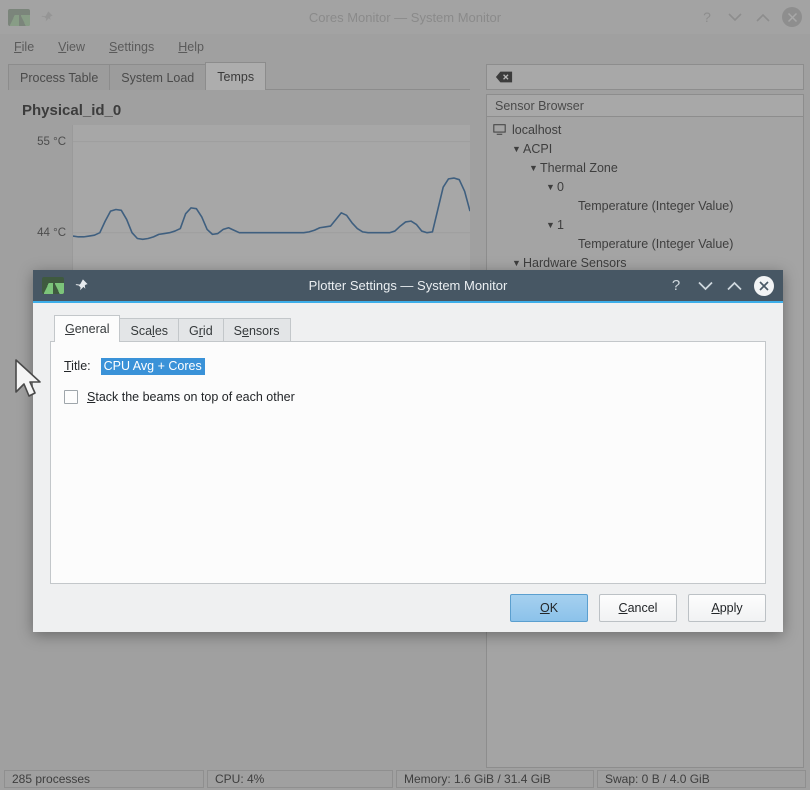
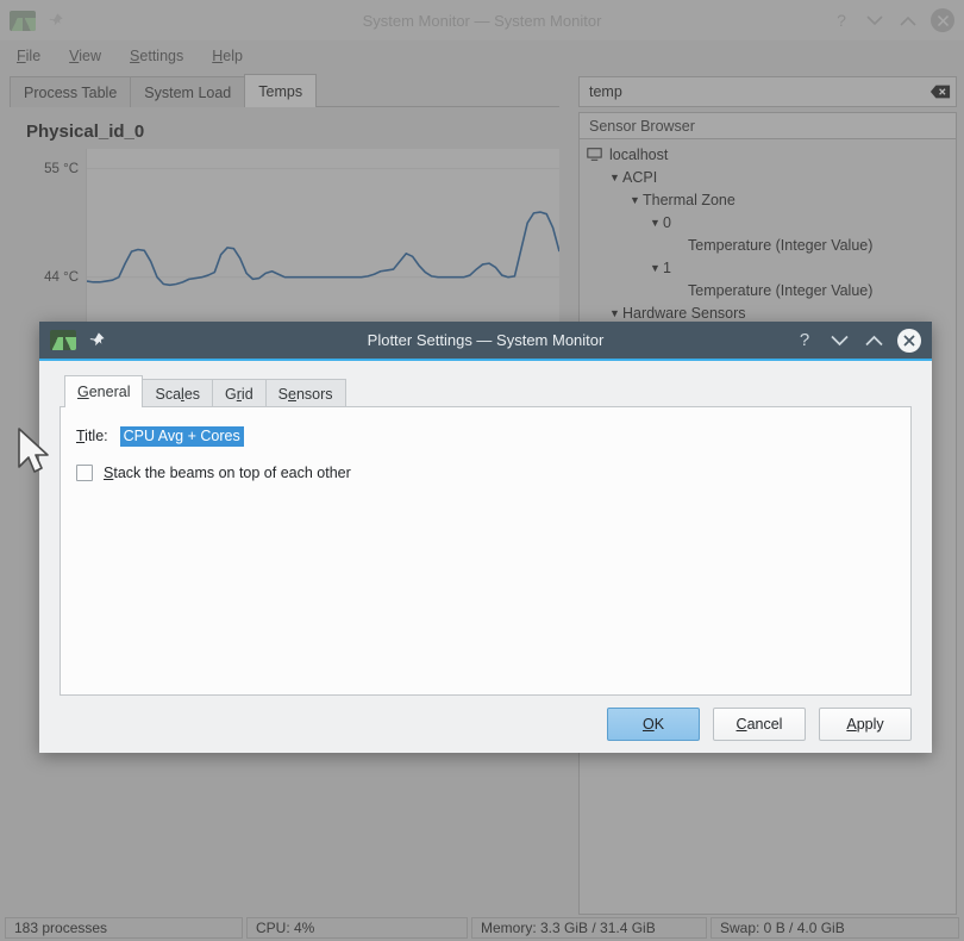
- Cores Monitor — System Monitor
+ System Monitor — System Monitor
  File
  View
  Settings
  Help
  Process Table
  System Load
  Temps
  Physical_id_0
  55 °C
  44 °C
+ temp
  Sensor Browser
  localhost
  ▼
  ACPI
  ▼
  Thermal Zone
  ▼
  0
  Temperature (Integer Value)
  ▼
  1
  Temperature (Integer Value)
  ▼
  Hardware Sensors
- 285 processes
+ 183 processes
  CPU: 4%
- Memory: 1.6 GiB / 31.4 GiB
+ Memory: 3.3 GiB / 31.4 GiB
  Swap: 0 B / 4.0 GiB
  Plotter Settings — System Monitor
  ?
  G
  eneral
  Sca
  l
  es
  G
  r
  id
  S
  e
  nsors
  Title:
  CPU Avg + Cores
  Stack the beams on top of each other
  O
  K
  C
  ancel
  A
  pply
